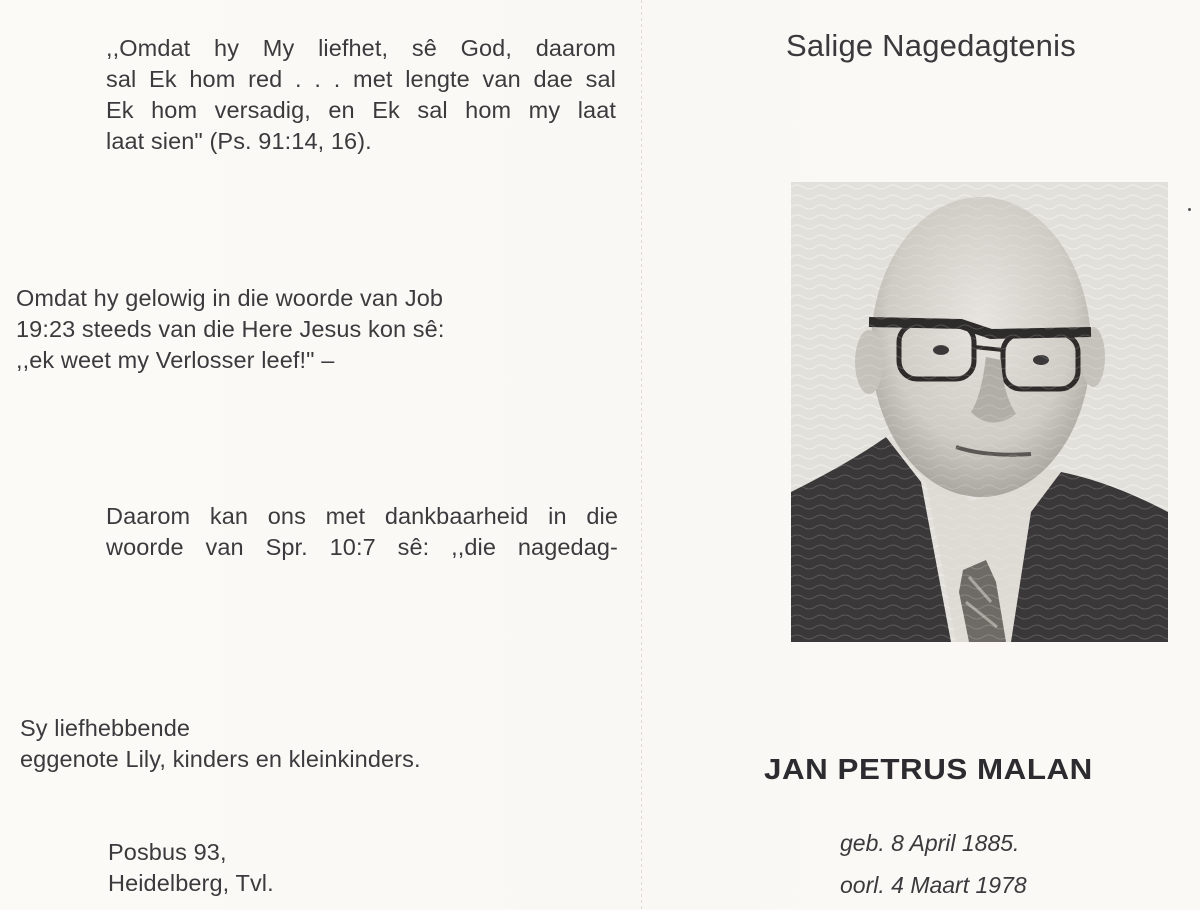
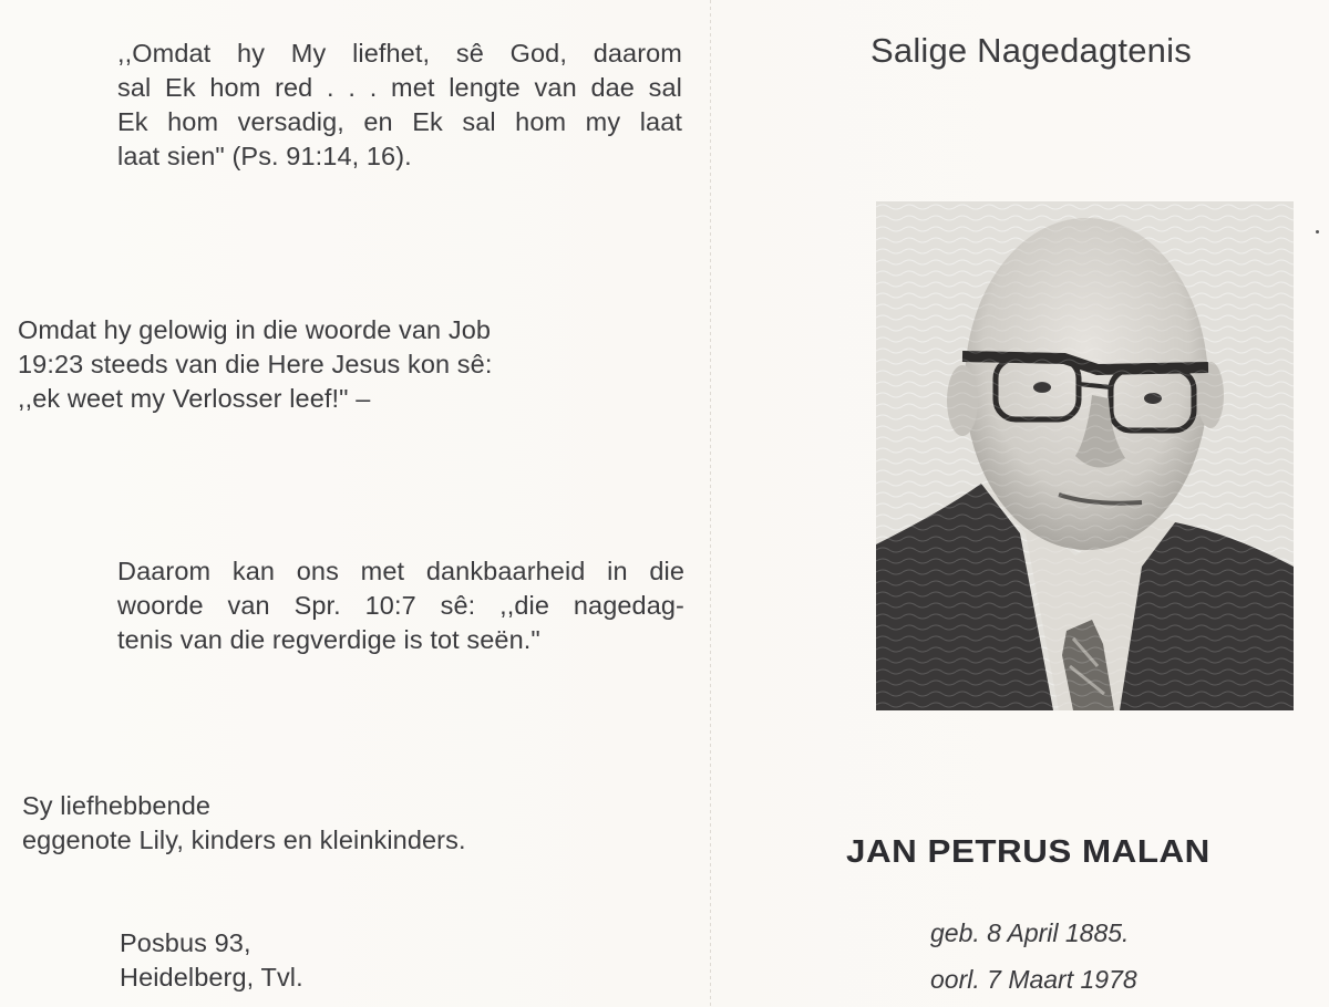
  ,,Omdat hy My liefhet, sê God, daarom
  sal Ek hom red . . . met lengte van dae sal
  Ek hom versadig, en Ek sal hom my laat
  laat sien" (Ps. 91:14, 16).
  Omdat hy gelowig in die woorde van Job
  19:23 steeds van die Here Jesus kon sê:
  ,,ek weet my Verlosser leef!" –
  Daarom kan ons met dankbaarheid in die
  woorde van Spr. 10:7 sê: ,,die nagedag-
+ tenis van die regverdige is tot seën."
  Sy liefhebbende
  eggenote Lily, kinders en kleinkinders.
  Posbus 93,
  Heidelberg, Tvl.
  Salige Nagedagtenis
  JAN PETRUS MALAN
  geb. 8 April 1885.
- oorl. 4 Maart 1978
+ oorl. 7 Maart 1978
